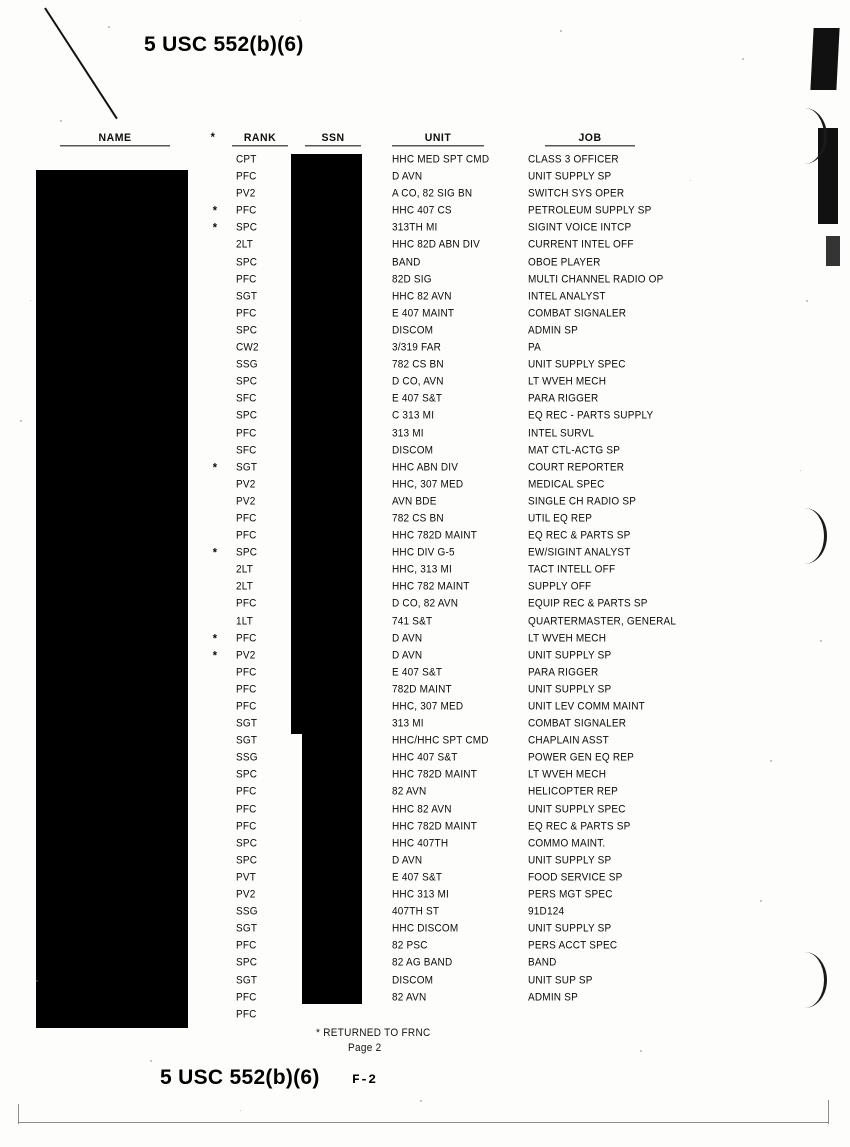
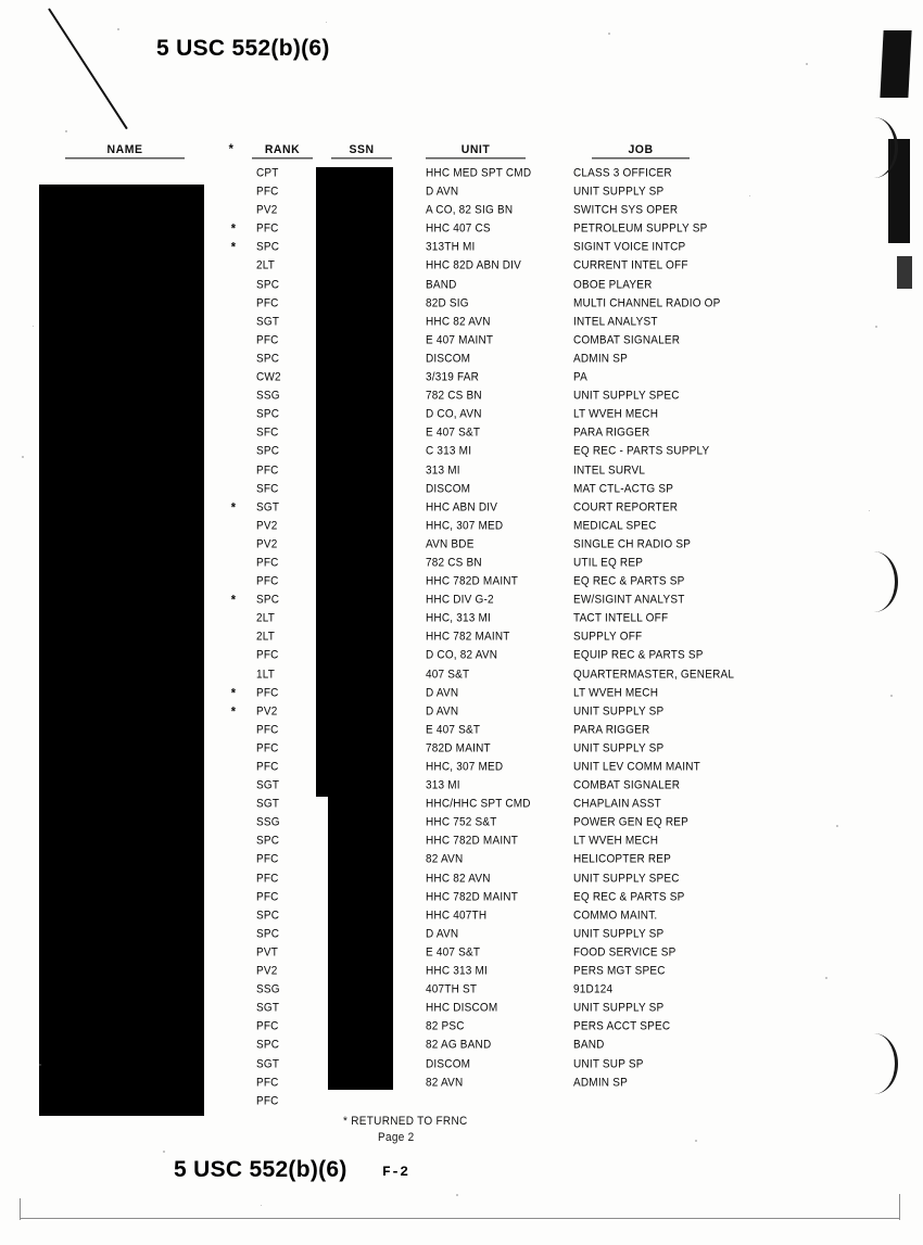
  5 USC 552(b)(6)
  NAME
  *
  RANK
  SSN
  UNIT
  JOB
  CPT
  HHC MED SPT CMD
  CLASS 3 OFFICER
  PFC
  D AVN
  UNIT SUPPLY SP
  PV2
  A CO, 82 SIG BN
  SWITCH SYS OPER
  *
  PFC
  HHC 407 CS
  PETROLEUM SUPPLY SP
  *
  SPC
  313TH MI
  SIGINT VOICE INTCP
  2LT
  HHC 82D ABN DIV
  CURRENT INTEL OFF
  SPC
  BAND
  OBOE PLAYER
  PFC
  82D SIG
  MULTI CHANNEL RADIO OP
  SGT
  HHC 82 AVN
  INTEL ANALYST
  PFC
  E 407 MAINT
  COMBAT SIGNALER
  SPC
  DISCOM
  ADMIN SP
  CW2
  3/319 FAR
  PA
  SSG
  782 CS BN
  UNIT SUPPLY SPEC
  SPC
  D CO, AVN
  LT WVEH MECH
  SFC
  E 407 S&T
  PARA RIGGER
  SPC
  C 313 MI
  EQ REC - PARTS SUPPLY
  PFC
  313 MI
  INTEL SURVL
  SFC
  DISCOM
  MAT CTL-ACTG SP
  *
  SGT
  HHC ABN DIV
  COURT REPORTER
  PV2
  HHC, 307 MED
  MEDICAL SPEC
  PV2
  AVN BDE
  SINGLE CH RADIO SP
  PFC
  782 CS BN
  UTIL EQ REP
  PFC
  HHC 782D MAINT
  EQ REC & PARTS SP
  *
  SPC
- HHC DIV G-5
+ HHC DIV G-2
  EW/SIGINT ANALYST
  2LT
  HHC, 313 MI
  TACT INTELL OFF
  2LT
  HHC 782 MAINT
  SUPPLY OFF
  PFC
  D CO, 82 AVN
  EQUIP REC & PARTS SP
  1LT
- 741 S&T
+ 407 S&T
  QUARTERMASTER, GENERAL
  *
  PFC
  D AVN
  LT WVEH MECH
  *
  PV2
  D AVN
  UNIT SUPPLY SP
  PFC
  E 407 S&T
  PARA RIGGER
  PFC
  782D MAINT
  UNIT SUPPLY SP
  PFC
  HHC, 307 MED
  UNIT LEV COMM MAINT
  SGT
  313 MI
  COMBAT SIGNALER
  SGT
  HHC/HHC SPT CMD
  CHAPLAIN ASST
  SSG
- HHC 407 S&T
+ HHC 752 S&T
  POWER GEN EQ REP
  SPC
  HHC 782D MAINT
  LT WVEH MECH
  PFC
  82 AVN
  HELICOPTER REP
  PFC
  HHC 82 AVN
  UNIT SUPPLY SPEC
  PFC
  HHC 782D MAINT
  EQ REC & PARTS SP
  SPC
  HHC 407TH
  COMMO MAINT.
  SPC
  D AVN
  UNIT SUPPLY SP
  PVT
  E 407 S&T
  FOOD SERVICE SP
  PV2
  HHC 313 MI
  PERS MGT SPEC
  SSG
  407TH ST
  91D124
  SGT
  HHC DISCOM
  UNIT SUPPLY SP
  PFC
  82 PSC
  PERS ACCT SPEC
  SPC
  82 AG BAND
  BAND
  SGT
  DISCOM
  UNIT SUP SP
  PFC
  82 AVN
  ADMIN SP
  PFC
  * RETURNED TO FRNC
  Page 2
  5 USC 552(b)(6)
  F-2
